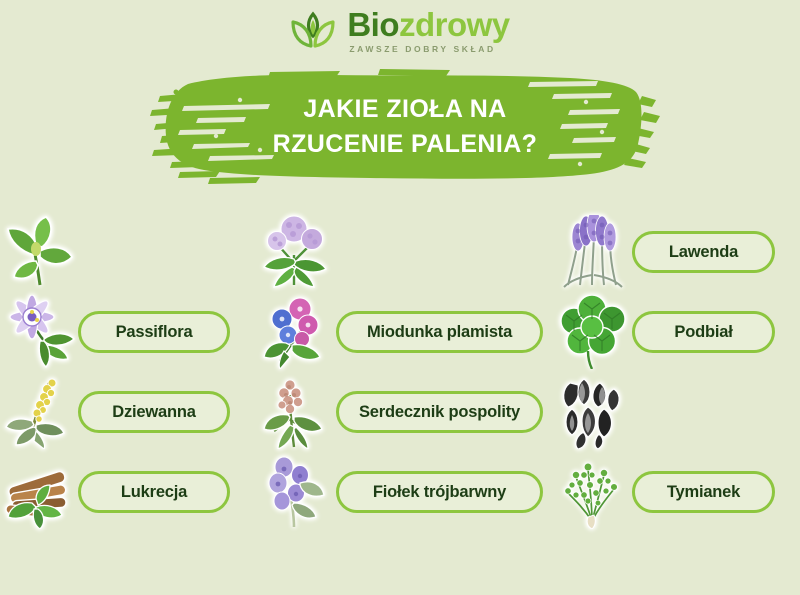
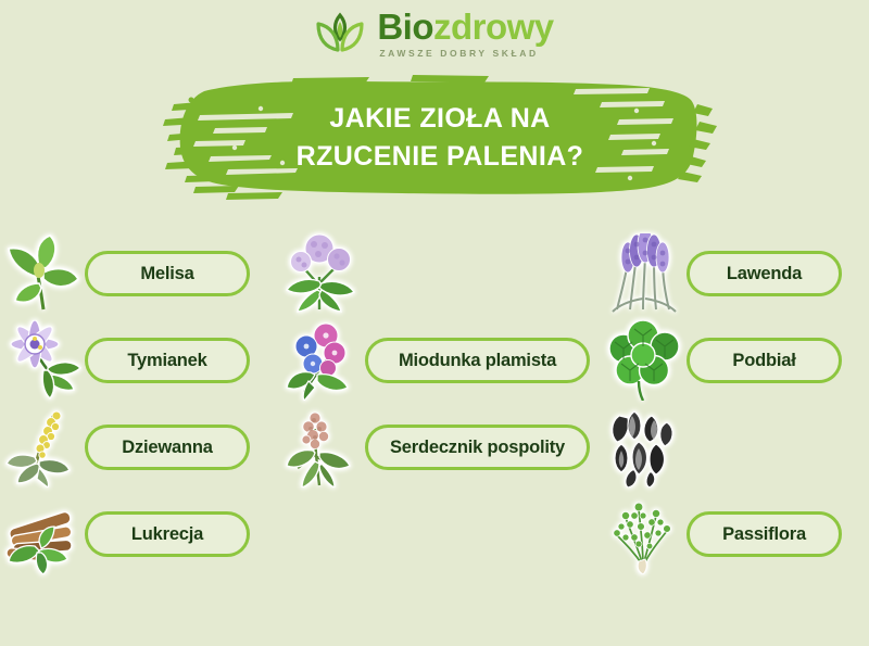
  Biozdrowy
  ZAWSZE DOBRY SKŁAD
  JAKIE ZIOŁA NA
  RZUCENIE PALENIA?
+ Melisa
- Passiflora
+ Tymianek
  Dziewanna
  Lukrecja
  Miodunka plamista
  Serdecznik pospolity
- Fiołek trójbarwny
  Lawenda
  Podbiał
- Tymianek
+ Passiflora
